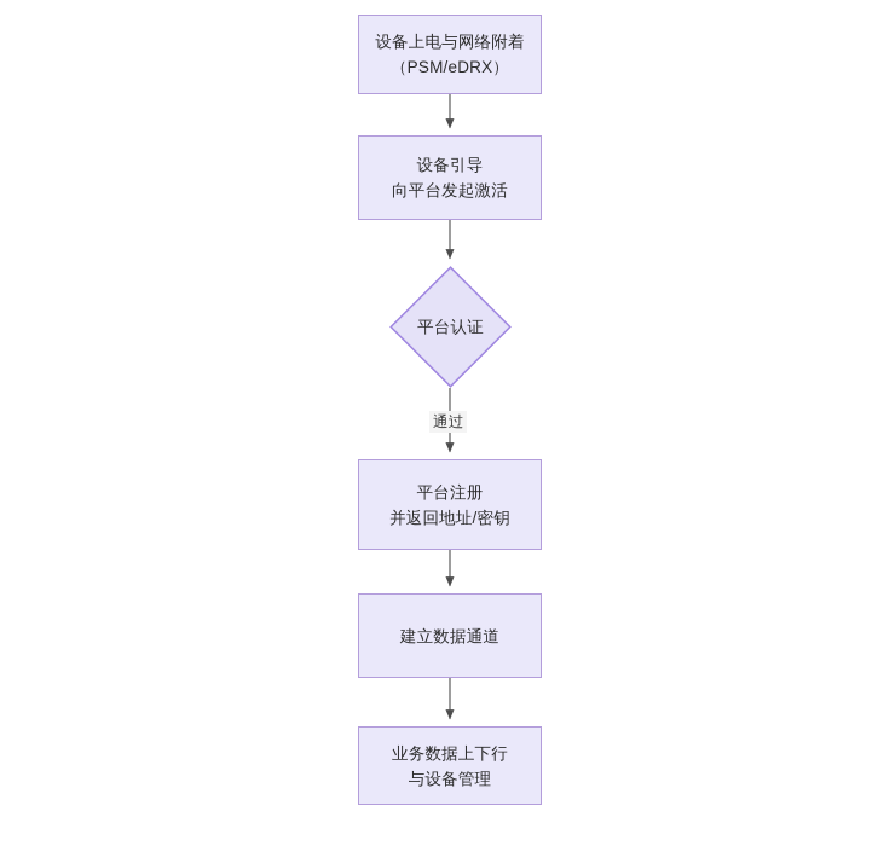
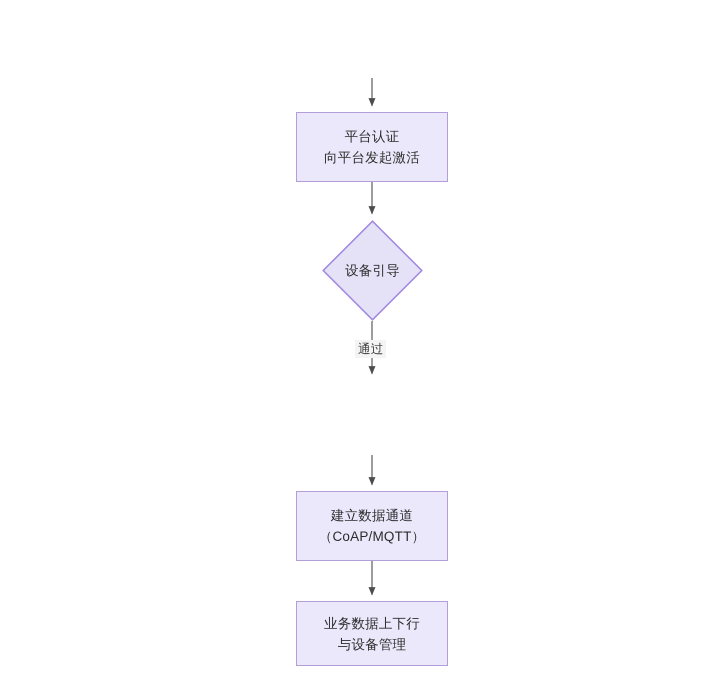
- 设备上电与网络附着
- （PSM/eDRX）
- 设备引导
+ 平台认证
  向平台发起激活
- 平台认证
+ 设备引导
  通过
- 平台注册
- 并返回地址/密钥
  建立数据通道
+ （CoAP/MQTT）
  业务数据上下行
  与设备管理
